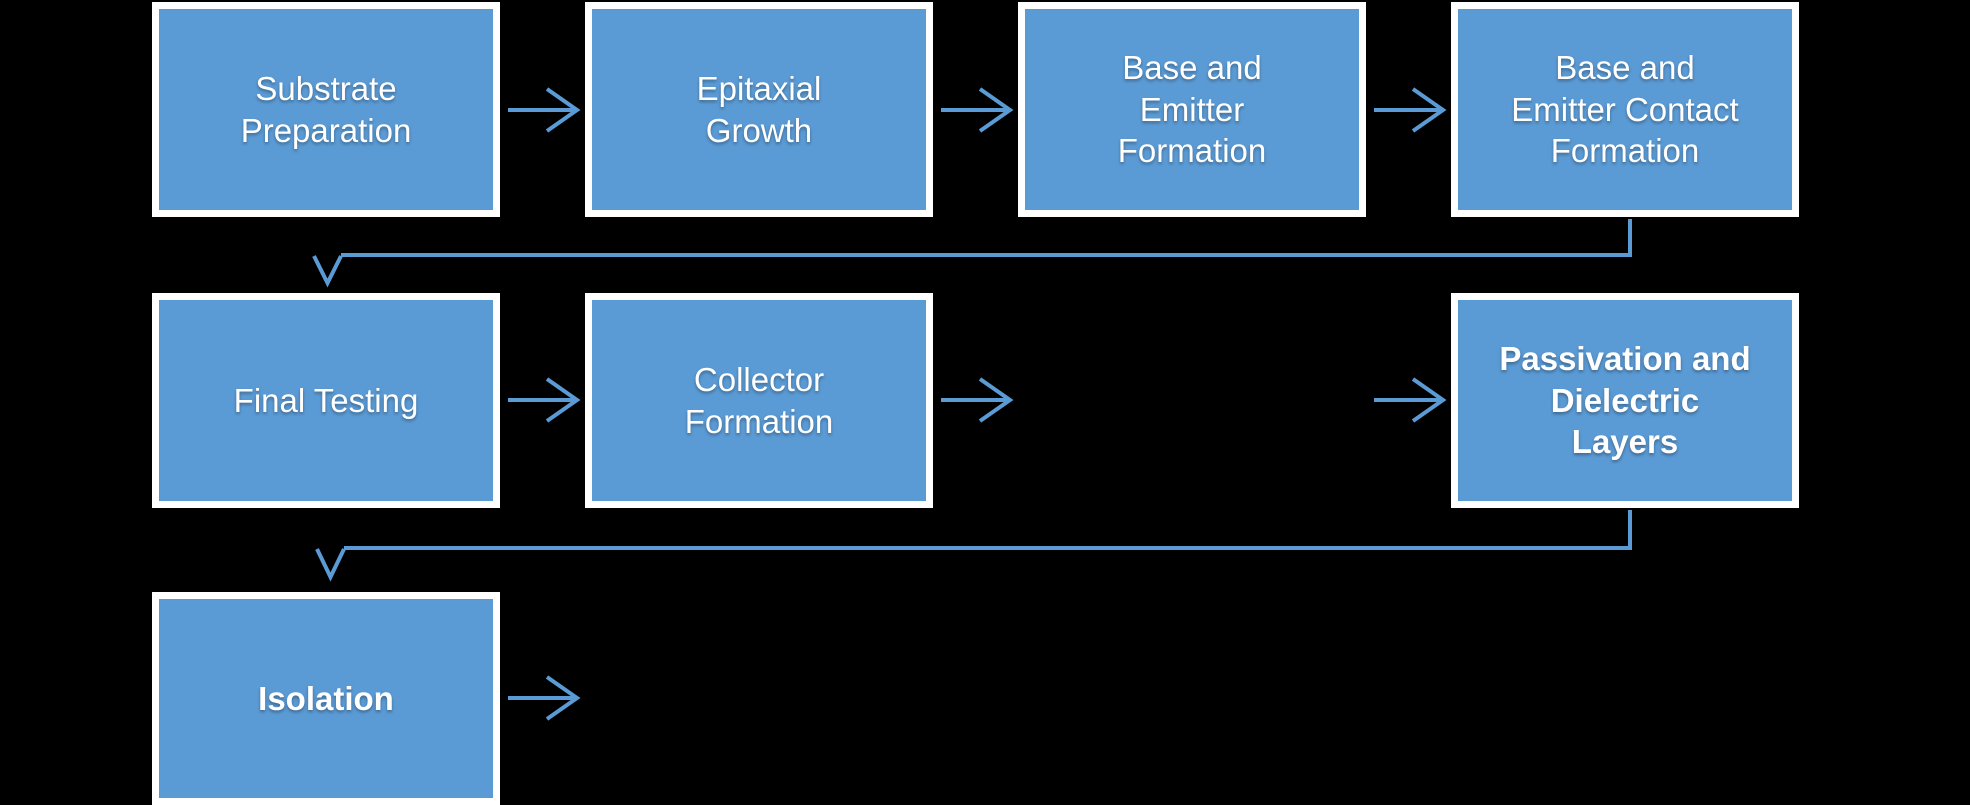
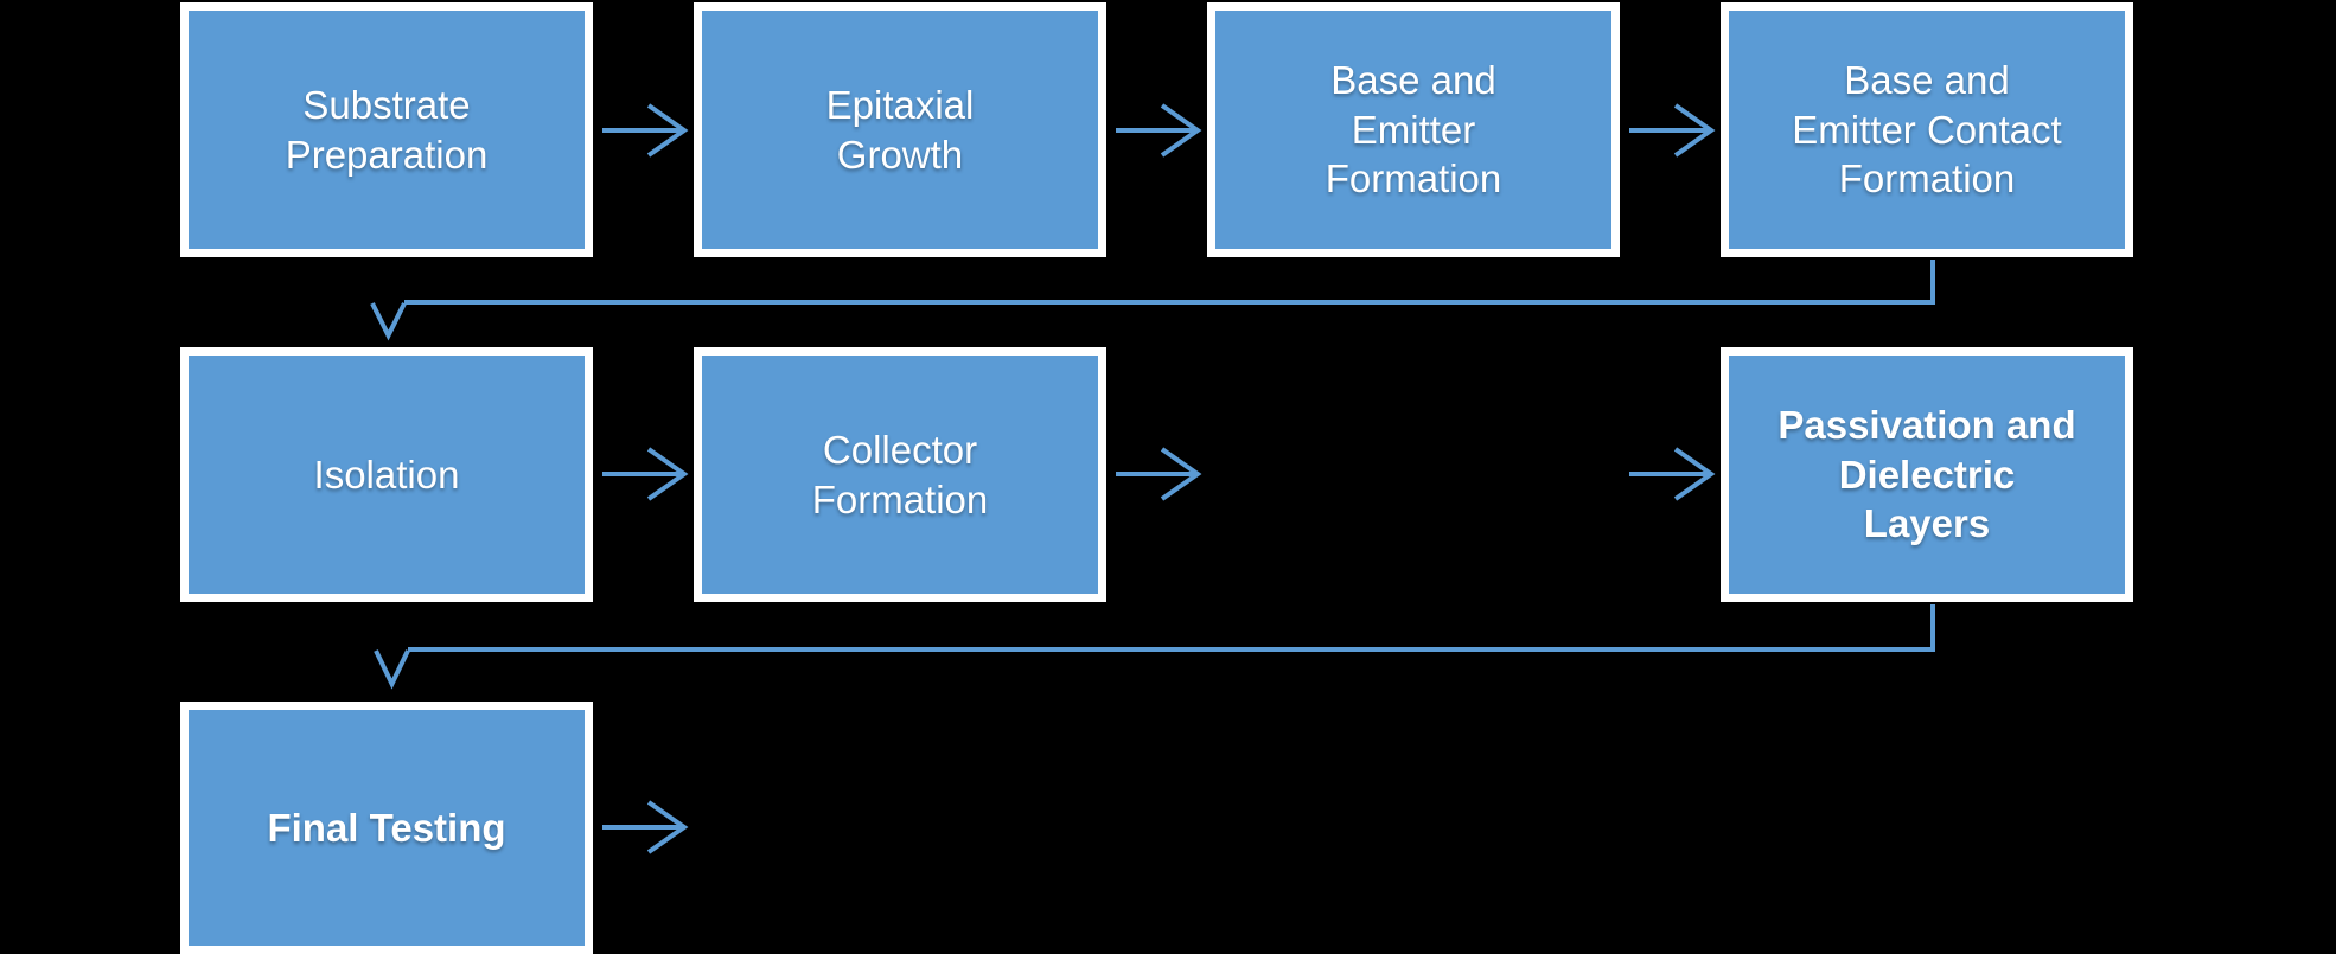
  Substrate
  Preparation
  Epitaxial
  Growth
  Base and
  Emitter
  Formation
  Base and
  Emitter Contact
  Formation
- Final Testing
+ Isolation
  Collector
  Formation
  Passivation and
  Dielectric
  Layers
- Isolation
+ Final Testing
